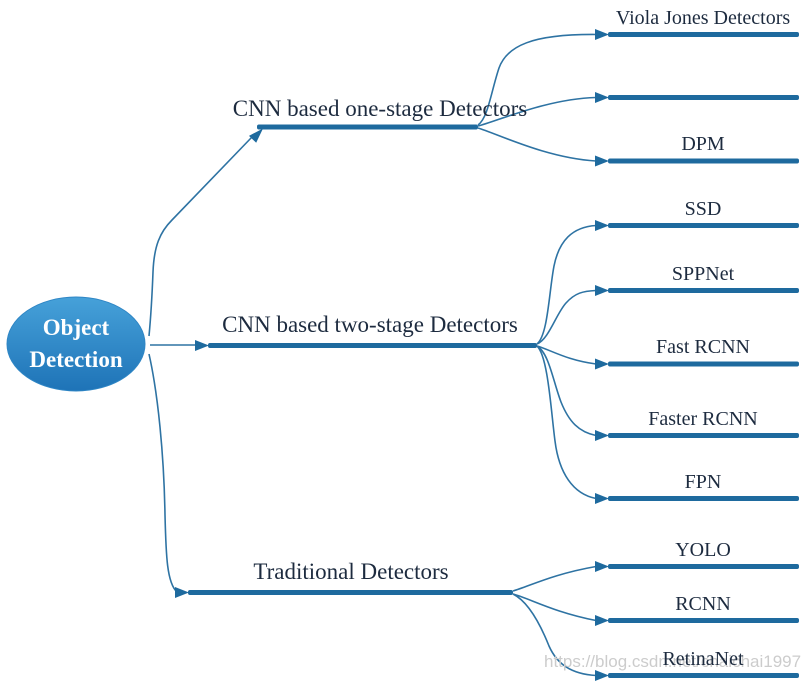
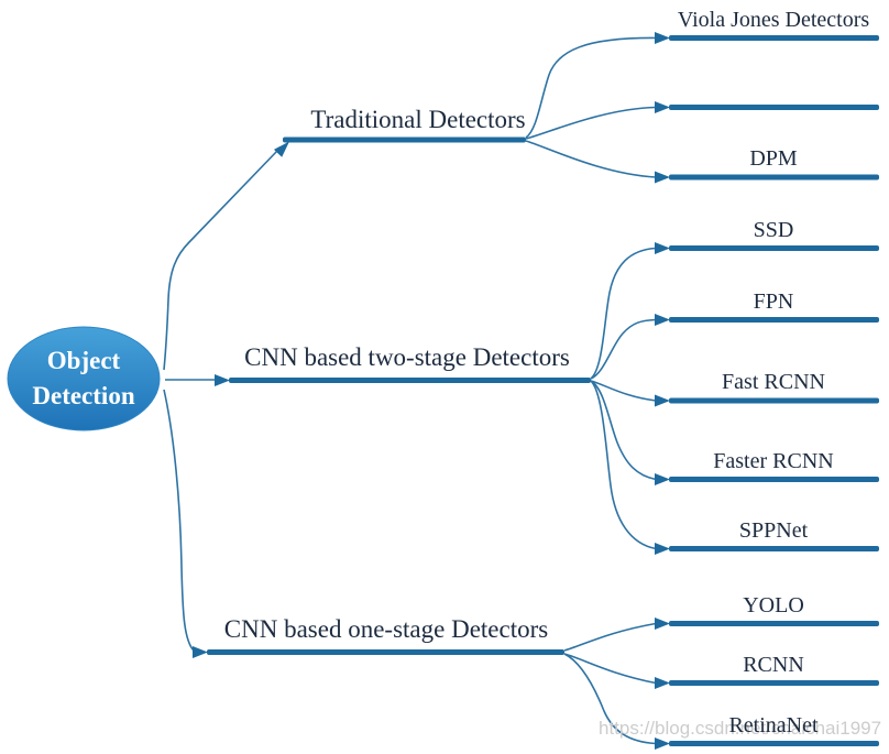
  https://blog.csdn.net/chaichai1997
  Object Detection
- CNN based one-stage Detectors
+ Traditional Detectors
  CNN based two-stage Detectors
- Traditional Detectors
+ CNN based one-stage Detectors
  Viola Jones Detectors
  DPM
  SSD
- SPPNet
+ FPN
  Fast RCNN
  Faster RCNN
- FPN
+ SPPNet
  YOLO
  RCNN
  RetinaNet
